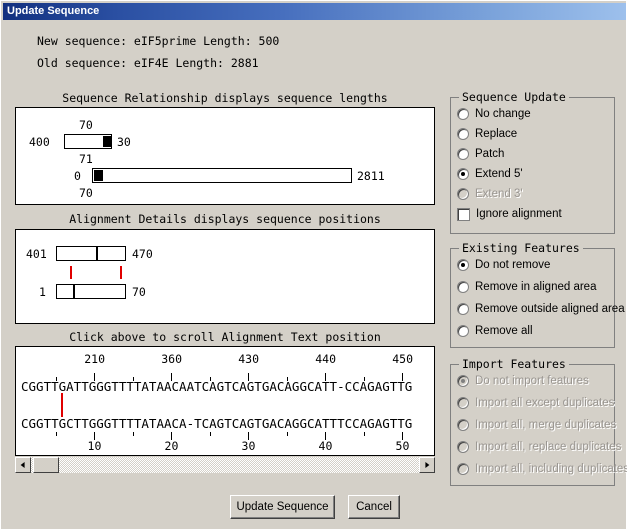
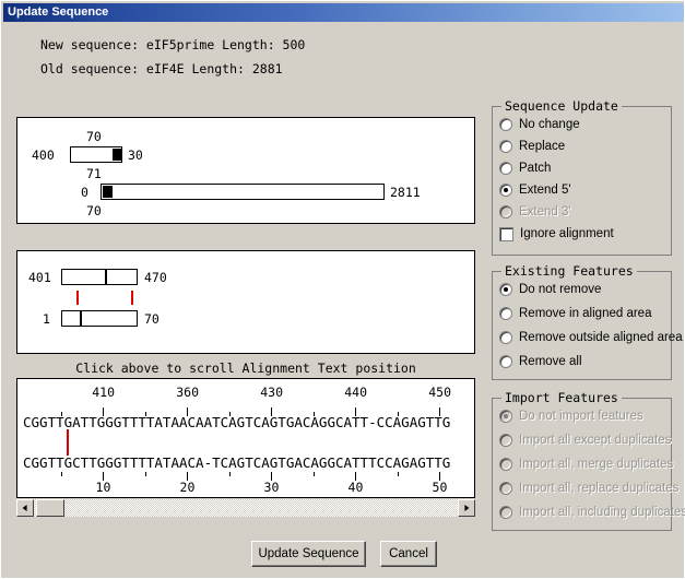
  Update Sequence
  New sequence: eIF5prime Length: 500
  Old sequence: eIF4E Length: 2881
- Sequence Relationship displays sequence lengths
  70
  400
  30
  71
  0
  2811
  70
- Alignment Details displays sequence positions
  401
  470
  1
  70
  Click above to scroll Alignment Text position
- 210
+ 410
  360
  430
  440
  450
  CGGTTGATTGGGTTTTATAACAATCAGTCAGTGACAGGCATT-CCAGAGTTG
  CGGTTGCTTGGGTTTTATAACA-TCAGTCAGTGACAGGCATTTCCAGAGTTG
  10
  20
  30
  40
  50
  Sequence Update
  No change
  Replace
  Patch
  Extend 5'
  Extend 3'
  Ignore alignment
  Existing Features
  Do not remove
  Remove in aligned area
  Remove outside aligned area
  Remove all
  Import Features
  Do not import features
  Import all except duplicates
  Import all, merge duplicates
  Import all, replace duplicates
  Import all, including duplicates
  Update Sequence
  Cancel
